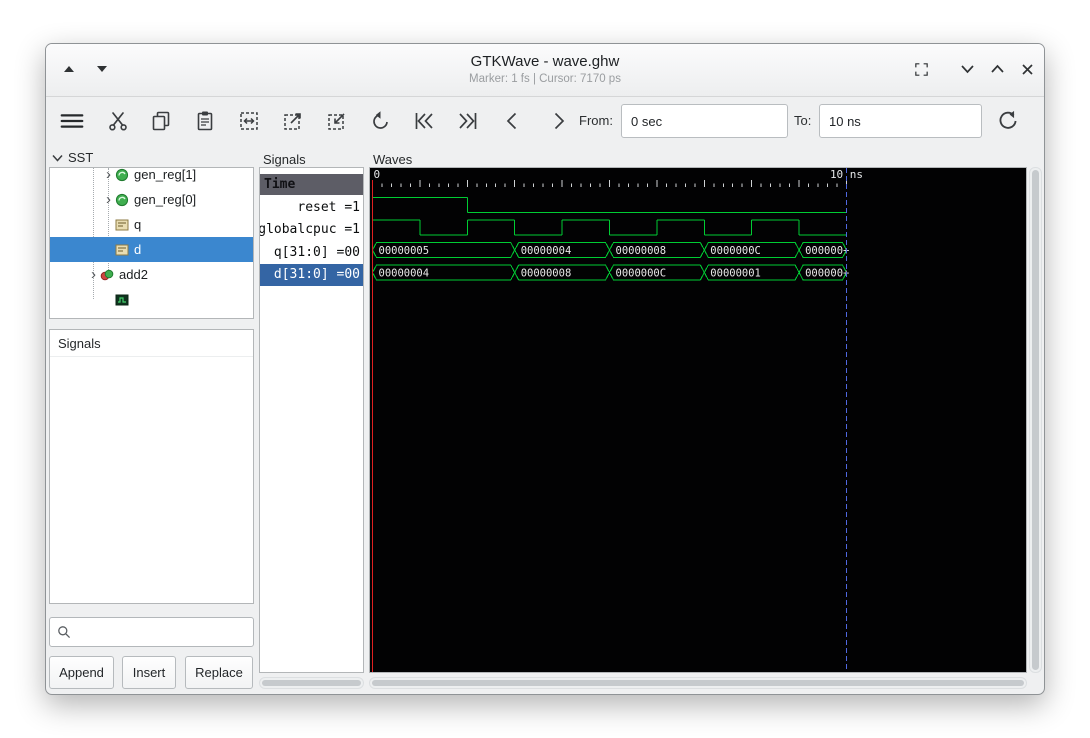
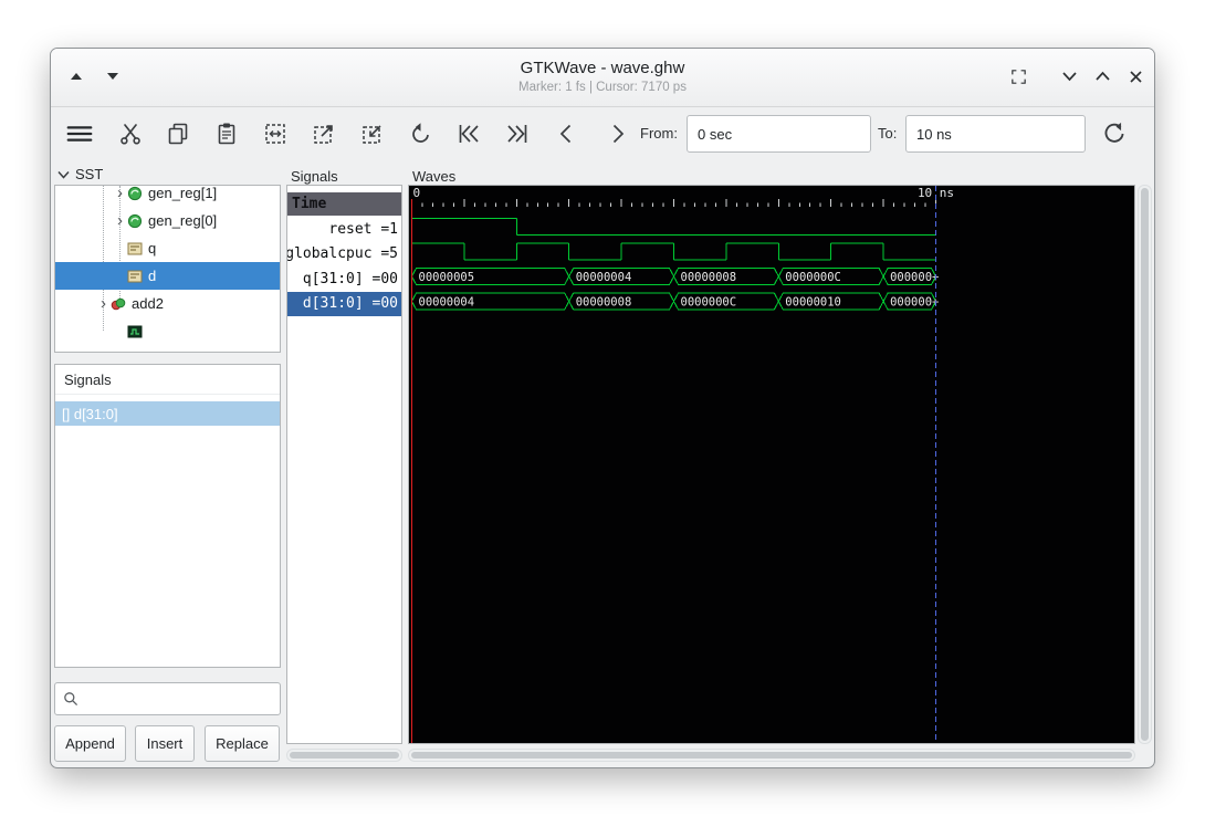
  GTKWave - wave.ghw
  Marker: 1 fs | Cursor: 7170 ps
  From:
  0 sec
  To:
  10 ns
  SST
  ›
  gen_reg[1]
  ›
  gen_reg[0]
  q
  d
  ›
  add2
  Signals
+ [] d[31:0]
  Append
  Insert
  Replace
  Signals
  Time
  reset =1
- globalcpuc =1
+ globalcpuc =5
  q[31:0] =00
  d[31:0] =00
  Waves
  0
  10 ns
  00000005
  00000004
  00000008
  0000000C
  000000
  00000004
  00000008
  0000000C
- 00000001
+ 00000010
  000000
